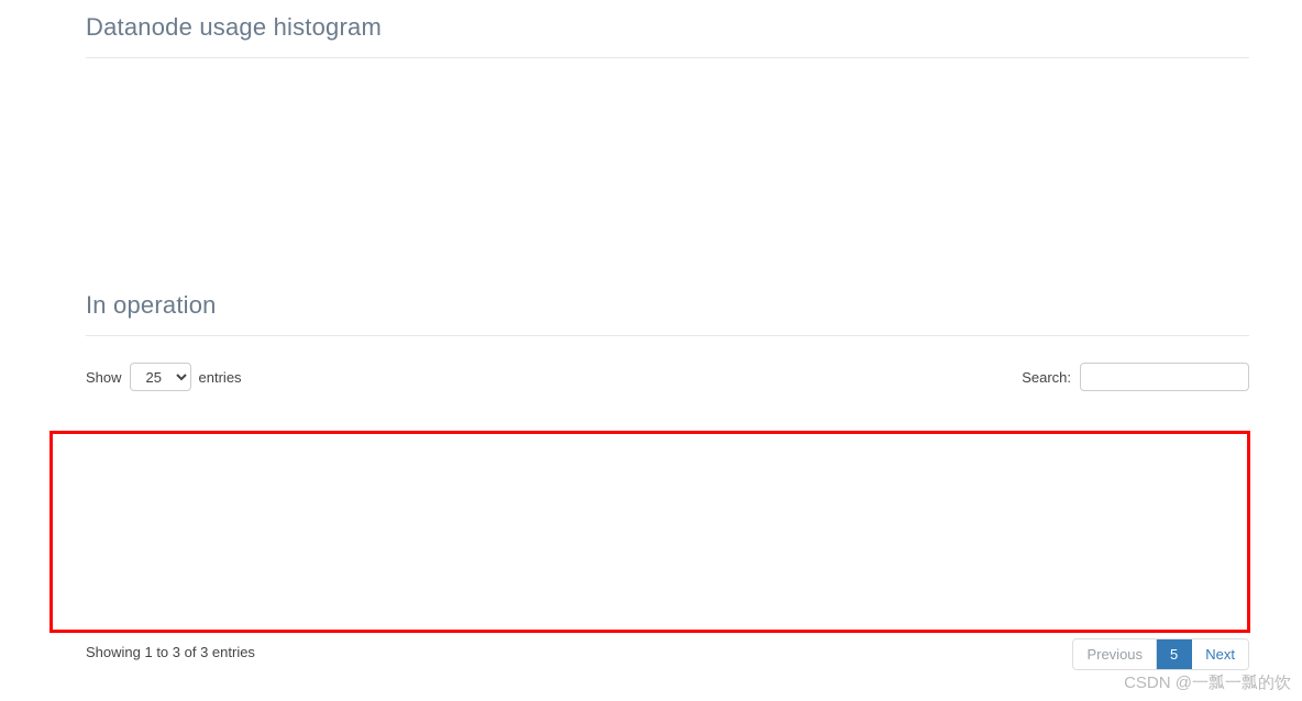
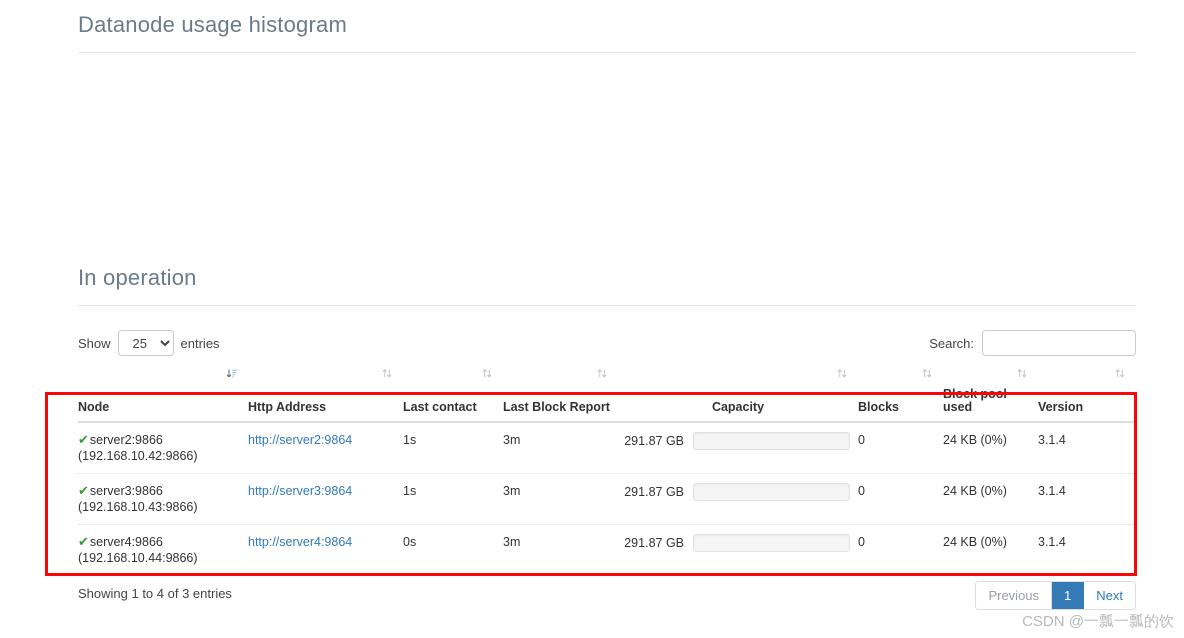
  Datanode usage histogram
  In operation
  Show
  25
  entries
  Search:
+ Node	Http Address	Last contact	Last Block Report	Capacity	Blocks	Block pool used	Version
+ ✔server2:9866(192.168.10.42:9866)	http://server2:9864	1s	3m	291.87 GB	0	24 KB (0%)	3.1.4
+ ✔server3:9866(192.168.10.43:9866)	http://server3:9864	1s	3m	291.87 GB	0	24 KB (0%)	3.1.4
+ ✔server4:9866(192.168.10.44:9866)	http://server4:9864	0s	3m	291.87 GB	0	24 KB (0%)	3.1.4
- Showing 1 to 3 of 3 entries
+ Showing 1 to 4 of 3 entries
  Previous
- 5
+ 1
  Next
  CSDN @一瓢一瓢的饮
